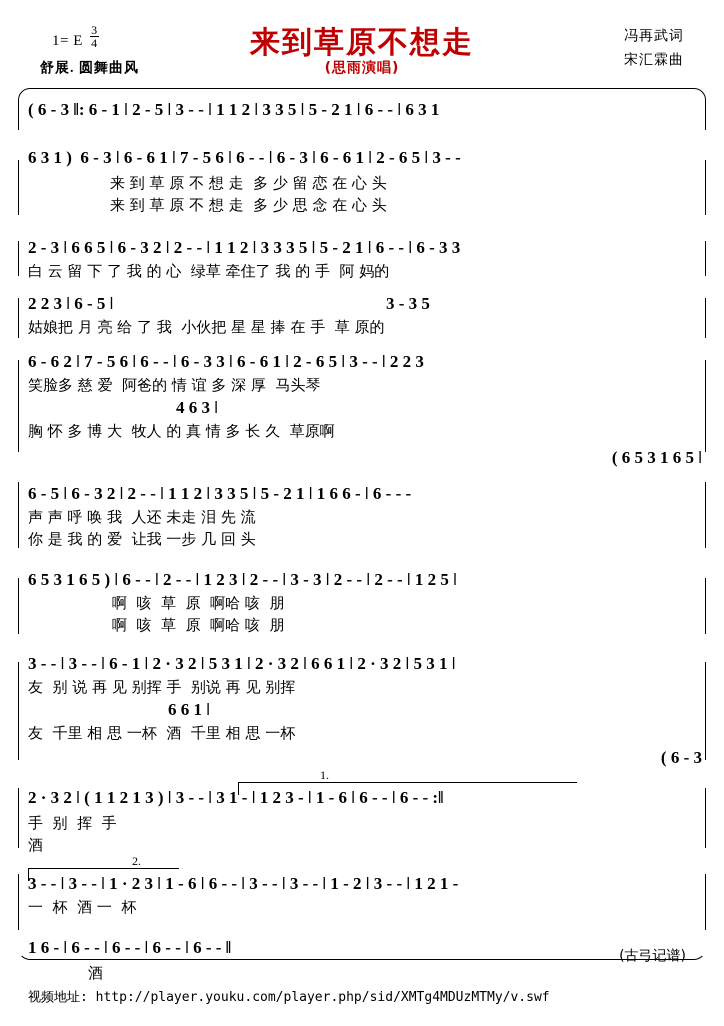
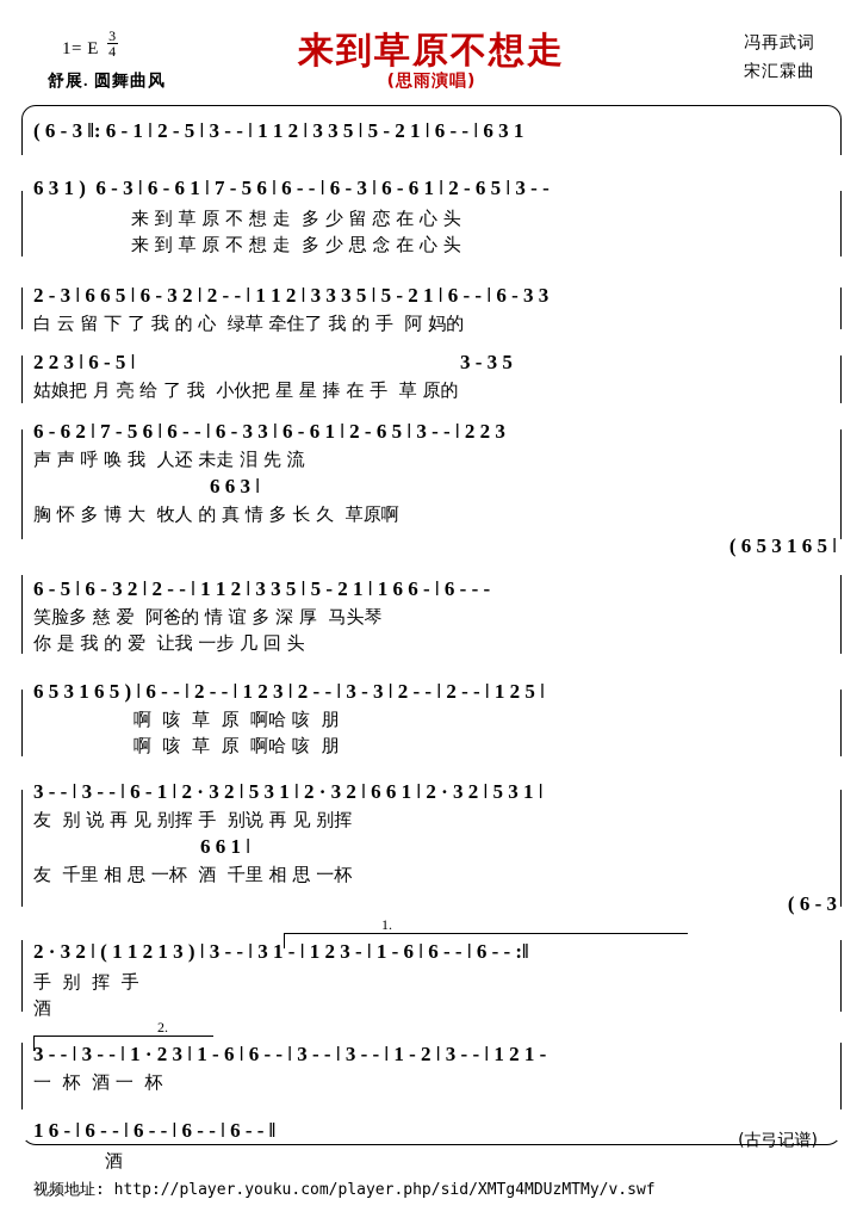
  1= E
  3
  4
  舒展. 圆舞曲风
  来到草原不想走
  (思雨演唱)
  冯再武词
  宋汇霖曲
  ( 6 - 3 ‖: 6 - 1 ǀ 2 - 5 ǀ 3 - - ǀ 1 1 2 ǀ 3 3 5 ǀ 5 - 2 1 ǀ 6 - - ǀ 6 3 1
  6 3 1 ) 6 - 3 ǀ 6 - 6 1 ǀ 7 - 5 6 ǀ 6 - - ǀ 6 - 3 ǀ 6 - 6 1 ǀ 2 - 6 5 ǀ 3 - -
  来 到 草 原 不 想 走 多 少 留 恋 在 心 头
  来 到 草 原 不 想 走 多 少 思 念 在 心 头
  2 - 3 ǀ 6 6 5 ǀ 6 - 3 2 ǀ 2 - - ǀ 1 1 2 ǀ 3 3 3 5 ǀ 5 - 2 1 ǀ 6 - - ǀ 6 - 3 3
  白 云 留 下 了 我 的 心 绿草 牵住了 我 的 手 阿 妈的
  2 2 3 ǀ 6 - 5 ǀ
  3 - 3 5
  姑娘把 月 亮 给 了 我 小伙把 星 星 捧 在 手 草 原的
  6 - 6 2 ǀ 7 - 5 6 ǀ 6 - - ǀ 6 - 3 3 ǀ 6 - 6 1 ǀ 2 - 6 5 ǀ 3 - - ǀ 2 2 3
- 笑脸多 慈 爱 阿爸的 情 谊 多 深 厚 马头琴
+ 声 声 呼 唤 我 人还 未走 泪 先 流
- 4 6 3 ǀ
+ 6 6 3 ǀ
  胸 怀 多 博 大 牧人 的 真 情 多 长 久 草原啊
  ( 6 5 3 1 6 5 ǀ
  6 - 5 ǀ 6 - 3 2 ǀ 2 - - ǀ 1 1 2 ǀ 3 3 5 ǀ 5 - 2 1 ǀ 1 6 6 - ǀ 6 - - -
- 声 声 呼 唤 我 人还 未走 泪 先 流
+ 笑脸多 慈 爱 阿爸的 情 谊 多 深 厚 马头琴
  你 是 我 的 爱 让我 一步 几 回 头
  6 5 3 1 6 5 ) ǀ 6 - - ǀ 2 - - ǀ 1 2 3 ǀ 2 - - ǀ 3 - 3 ǀ 2 - - ǀ 2 - - ǀ 1 2 5 ǀ
  啊 咳 草 原 啊哈 咳 朋
  啊 咳 草 原 啊哈 咳 朋
  3 - - ǀ 3 - - ǀ 6 - 1 ǀ 2 · 3 2 ǀ 5 3 1 ǀ 2 · 3 2 ǀ 6 6 1 ǀ 2 · 3 2 ǀ 5 3 1 ǀ
  友 别 说 再 见 别挥 手 别说 再 见 别挥
  6 6 1 ǀ
  友 千里 相 思 一杯 酒 千里 相 思 一杯
  ( 6 - 3
  1.
  2 · 3 2 ǀ ( 1 1 2 1 3 ) ǀ 3 - - ǀ 3 1 - ǀ 1 2 3 - ǀ 1 - 6 ǀ 6 - - ǀ 6 - - :‖
  手 别 挥 手
  酒
  2.
  3 - - ǀ 3 - - ǀ 1 · 2 3 ǀ 1 - 6 ǀ 6 - - ǀ 3 - - ǀ 3 - - ǀ 1 - 2 ǀ 3 - - ǀ 1 2 1 -
  一 杯 酒 一 杯
  1 6 - ǀ 6 - - ǀ 6 - - ǀ 6 - - ǀ 6 - - ‖
  酒
  (古弓记谱)
  视频地址: http://player.youku.com/player.php/sid/XMTg4MDUzMTMy/v.swf
